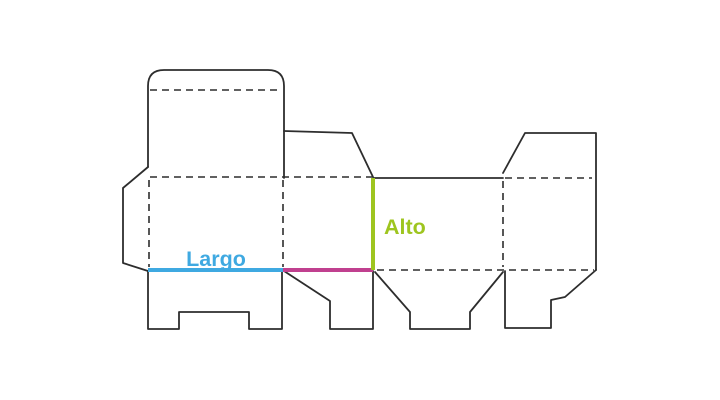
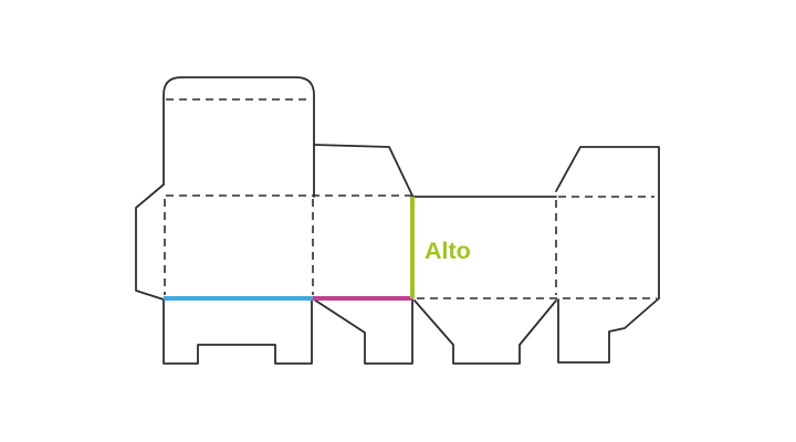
- Largo
  Alto
